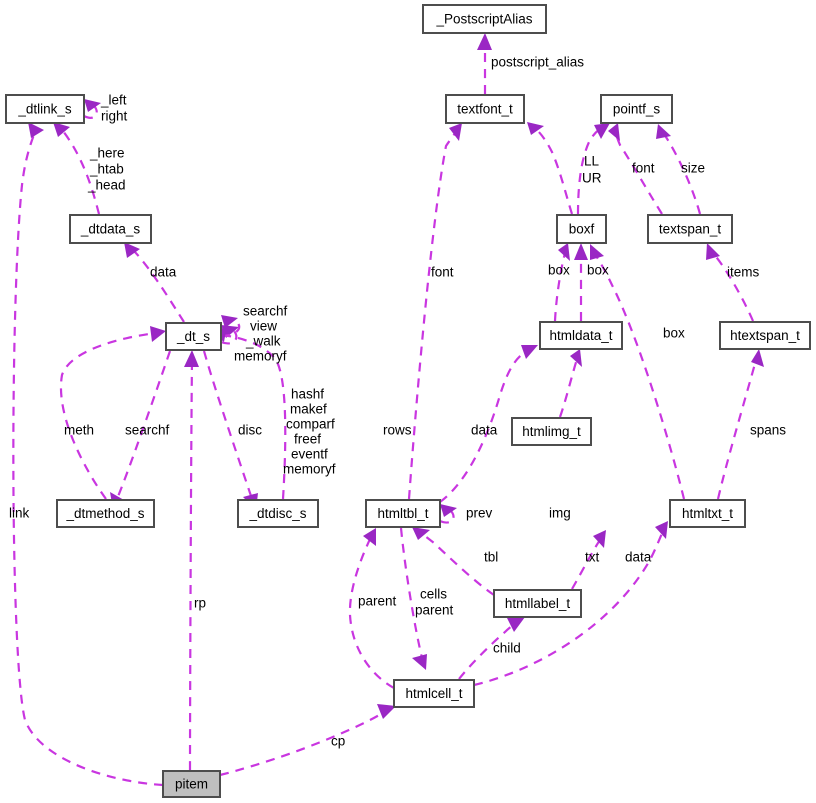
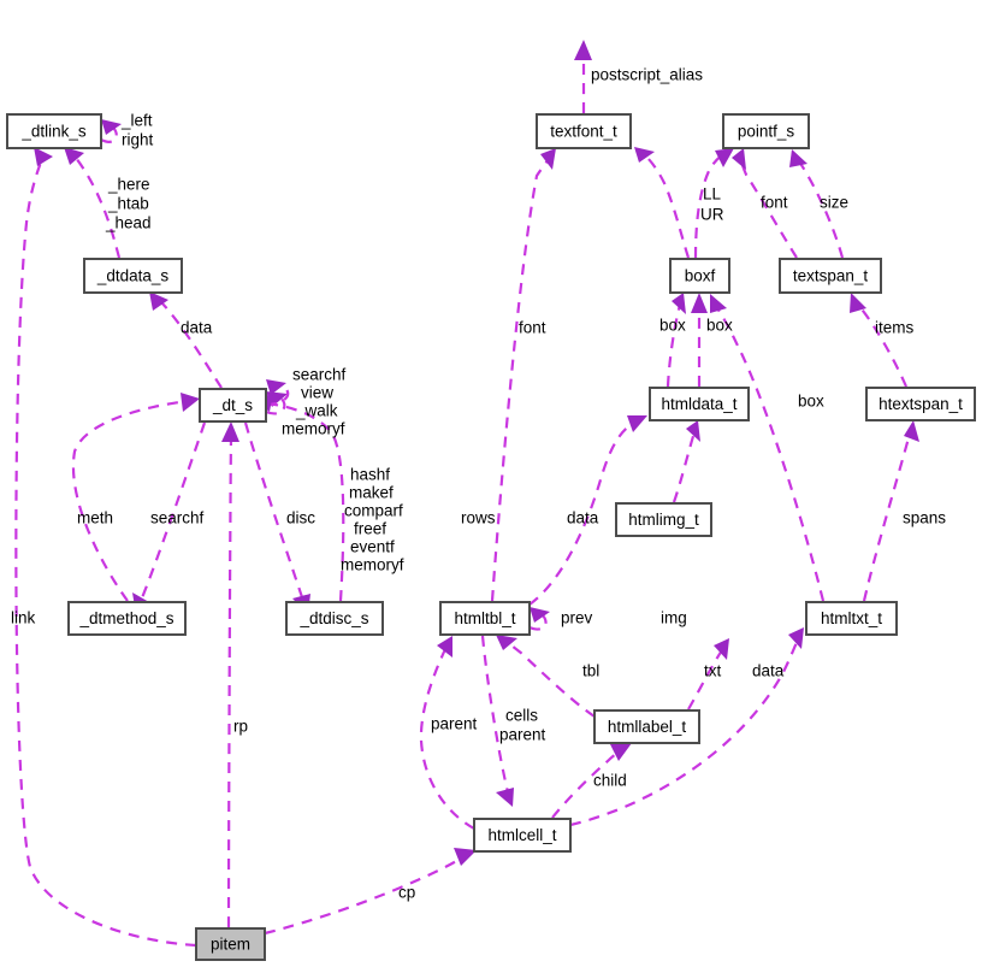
  _left
  right
  _here
  _htab
  _head
  data
  searchf
  view
  _walk
  memoryf
  meth
  searchf
  disc
  hashf
  makef
  comparf
  freef
  eventf
  memoryf
  link
  rp
  cp
  postscript_alias
  rows
  font
  LL
  UR
  font
  size
  box
  box
  box
  items
  data
  img
  spans
  prev
  parent
  cells
  parent
  tbl
  txt
  data
  child
- _PostscriptAlias
  _dtlink_s
  textfont_t
  pointf_s
  _dtdata_s
  boxf
  textspan_t
  _dt_s
  htmldata_t
  htextspan_t
  htmlimg_t
  _dtmethod_s
  _dtdisc_s
  htmltbl_t
  htmltxt_t
  htmllabel_t
  htmlcell_t
  pitem
